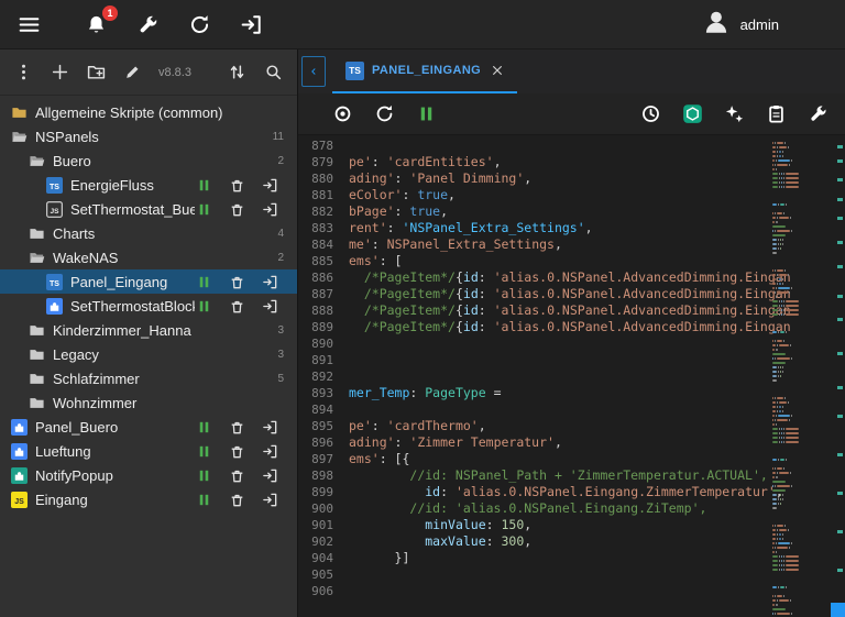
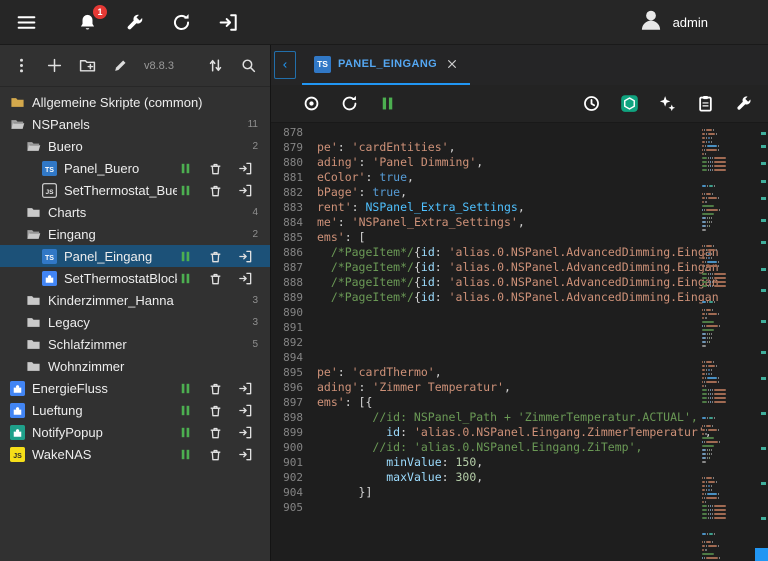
  1
  admin
  v8.8.3
  Allgemeine Skripte (common)
  NSPanels
  11
  Buero
  2
- EnergieFluss
+ Panel_Buero
  SetThermostat_Bue
  Charts
  4
- WakeNAS
+ Eingang
  2
  Panel_Eingang
  SetThermostatBloc
  Kinderzimmer_Hanna
  3
  Legacy
  3
  Schlafzimmer
  5
  Wohnzimmer
- Panel_Buero
+ EnergieFluss
  Lueftung
  NotifyPopup
- Eingang
+ WakeNAS
  TS
  PANEL_EINGANG
  878
  879
  pe': 'cardEntities',
  880
  ading': 'Panel Dimming',
  881
  eColor': true,
  882
  bPage': true,
  883
- rent': 'NSPanel_Extra_Settings',
+ rent': NSPanel_Extra_Settings,
  884
- me': NSPanel_Extra_Settings,
+ me': 'NSPanel_Extra_Settings',
  885
  ems': [
  886
  /*PageItem*/{id: 'alias.0.NSPanel.AdvancedDimming.Eingan
  887
  /*PageItem*/{id: 'alias.0.NSPanel.AdvancedDimming.Eingan
  888
  /*PageItem*/{id: 'alias.0.NSPanel.AdvancedDimming.Ein
  889
  /*PageItem*/{id: 'alias.0.NSPanel.AdvancedDimming.Eingan
  890
  891
  892
- 893
- mer_Temp: PageType =
  894
  895
  pe': 'cardThermo',
  896
  ading': 'Zimmer Temperatur',
  897
  ems': [{
  898
  //id: NSPanel_Path + 'ZimmerTemperatur.ACTUAL',
  899
  id: 'alias.0.NSPanel.Eingang.ZimmerTemperatur',
  900
  //id: 'alias.0.NSPanel.Eingang.ZiTemp',
  901
  minValue: 150,
  902
  maxValue: 300,
  904
  }]
  905
- 906
